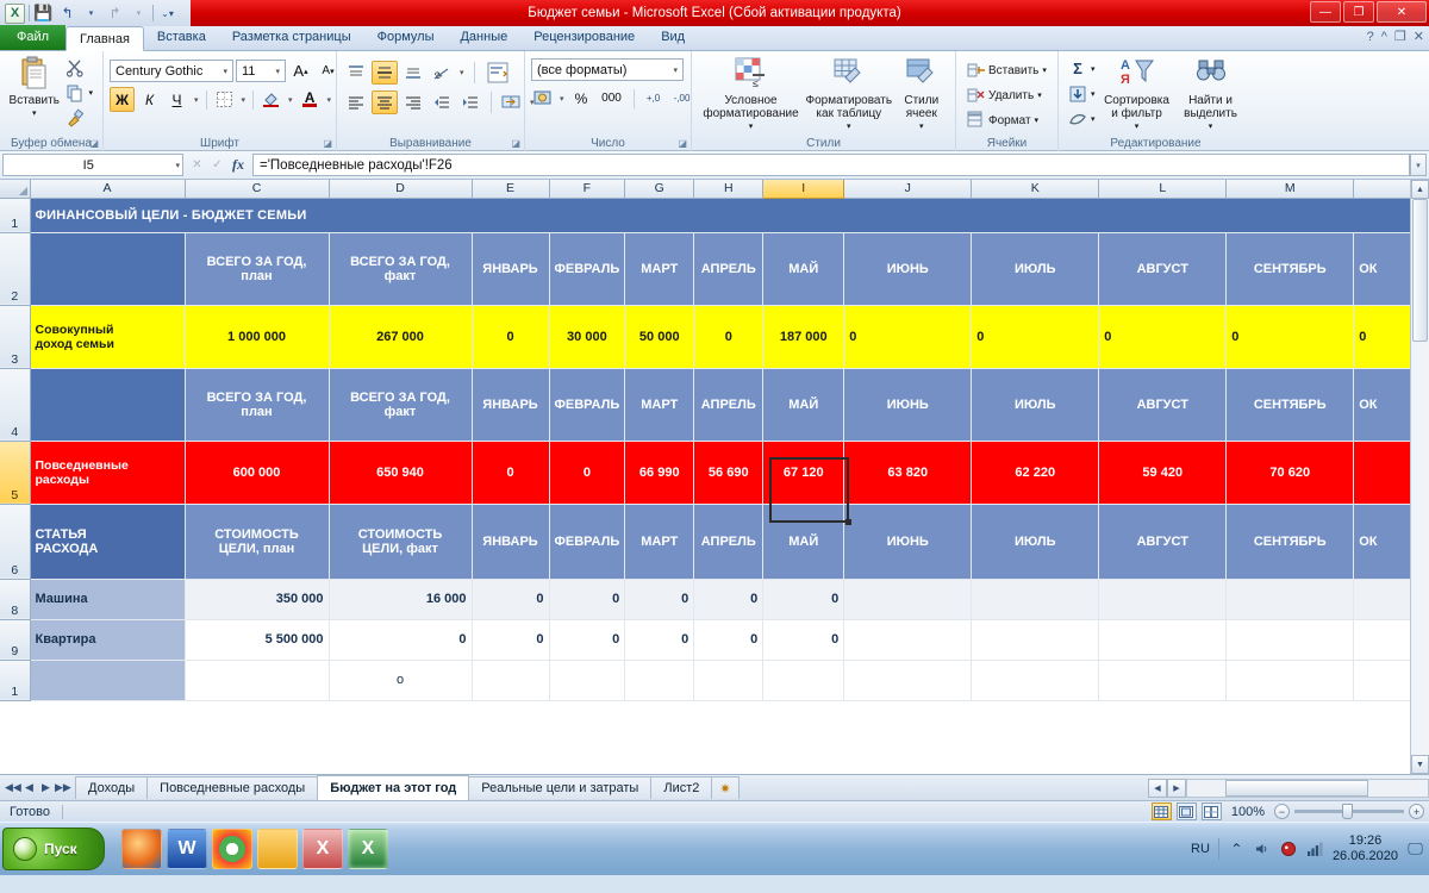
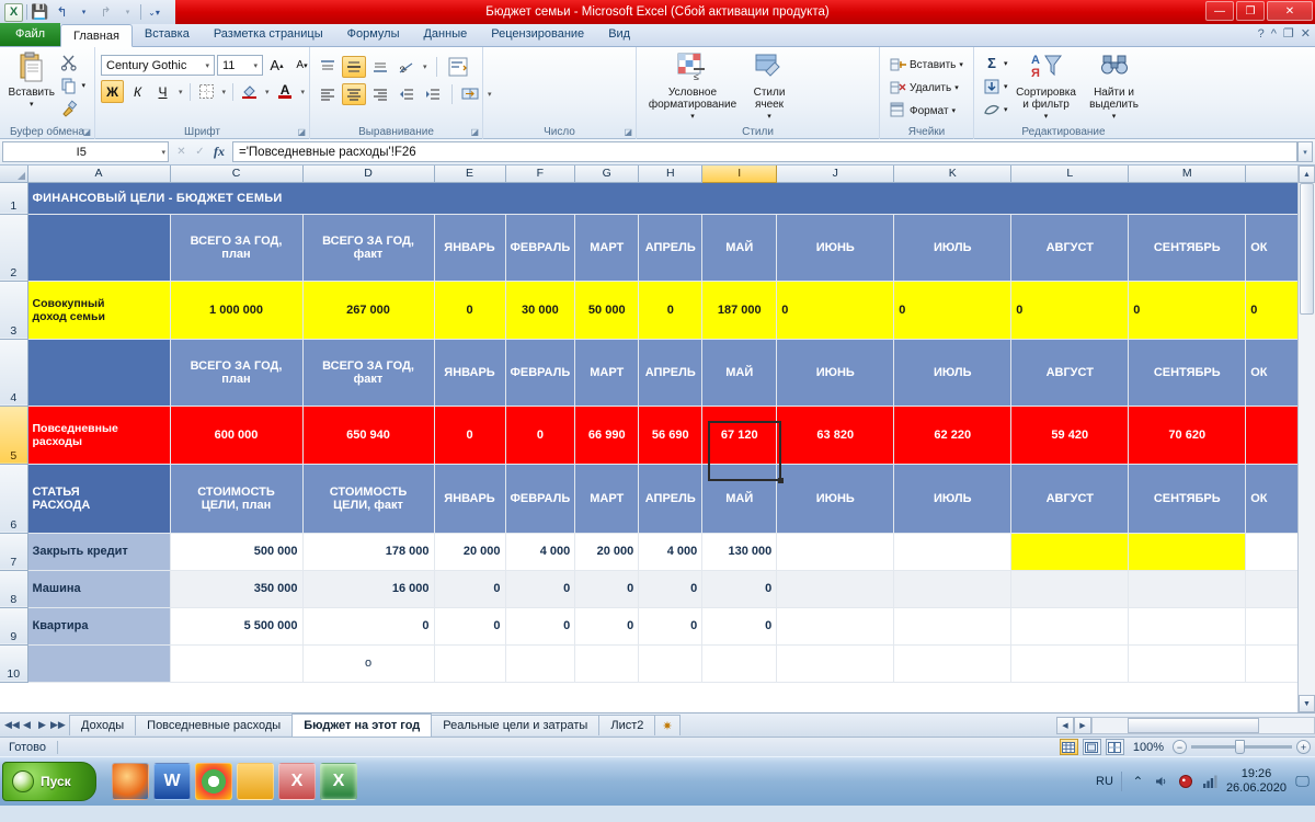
  X
  💾
  ↰
  ↱
  ⌄▾
  Бюджет семьи - Microsoft Excel (Сбой активации продукта)
  —
  ❐
  ✕
  Файл
  Главная
  Вставка
  Разметка страницы
  Формулы
  Данные
  Рецензирование
  Вид
  ?
  ^
  ❐
  ✕
  Вставить
  Буфер обмена
  ◪
  Century Gothic
  11
  A
  A
  Ж
  К
  Ч
  A
  Шрифт
  ◪
  Выравнивание
  ◪
- (все форматы)
- %
- 000
- +,0
- -,00
  Число
  ◪
  ≤
  Условное
  форматирование
- Форматировать
- как таблицу
  Стили
  ячеек
  Стили
  Вставить
  Удалить
  Формат
  Ячейки
  Σ
  A
  Я
  Сортировка
  и фильтр
  Найти и
  выделить
  Редактирование
  I5
  ✕
  ✓
  fx
  ='Повседневные расходы'!F26
  	A	C	D	E	F	G	H	I	J	K	L	M
  1	ФИНАНСОВЫЙ ЦЕЛИ - БЮДЖЕТ СЕМЬИ
  2		ВСЕГО ЗА ГОД, план	ВСЕГО ЗА ГОД, факт	ЯНВАРЬ	ФЕВРАЛЬ	МАРТ	АПРЕЛЬ	МАЙ	ИЮНЬ	ИЮЛЬ	АВГУСТ	СЕНТЯБРЬ	ОК
  3	Совокупный доход семьи	1 000 000	267 000	0	30 000	50 000	0	187 000	0	0	0	0	0
  4		ВСЕГО ЗА ГОД, план	ВСЕГО ЗА ГОД, факт	ЯНВАРЬ	ФЕВРАЛЬ	МАРТ	АПРЕЛЬ	МАЙ	ИЮНЬ	ИЮЛЬ	АВГУСТ	СЕНТЯБРЬ	ОК
  5	Повседневные расходы	600 000	650 940	0	0	66 990	56 690		63 820	62 220	59 420	70 620
  6	СТАТЬЯ РАСХОДА	СТОИМОСТЬ ЦЕЛИ, план	СТОИМОСТЬ ЦЕЛИ, факт	ЯНВАРЬ	ФЕВРАЛЬ	МАРТ	АПРЕЛЬ	МАЙ	ИЮНЬ	ИЮЛЬ	АВГУСТ	СЕНТЯБРЬ	ОК
+ 7	Закрыть кредит	500 000	178 000	20 000	4 000	20 000	4 000	130 000
  8	Машина	350 000	16 000	0	0	0	0	0
  9	Квартира	5 500 000	0	0	0	0	0	0
- 1			о
+ 10			о
  ◀◀
  ◀
  ▶
  ▶▶
  Доходы
  Повседневные расходы
  Бюджет на этот год
  Реальные цели и затраты
  Лист2
  ✷
  Готово
  100%
  −
  +
  Пуск
  W
  X
  X
  RU
  ⌃
  19:26
  26.06.2020
  🖵
